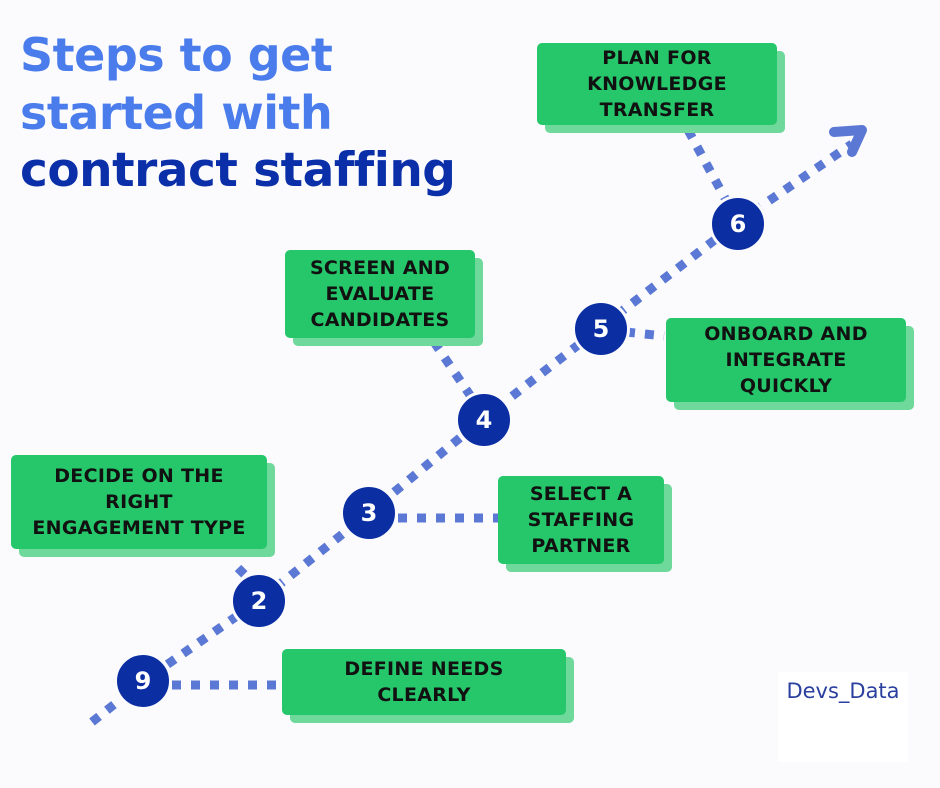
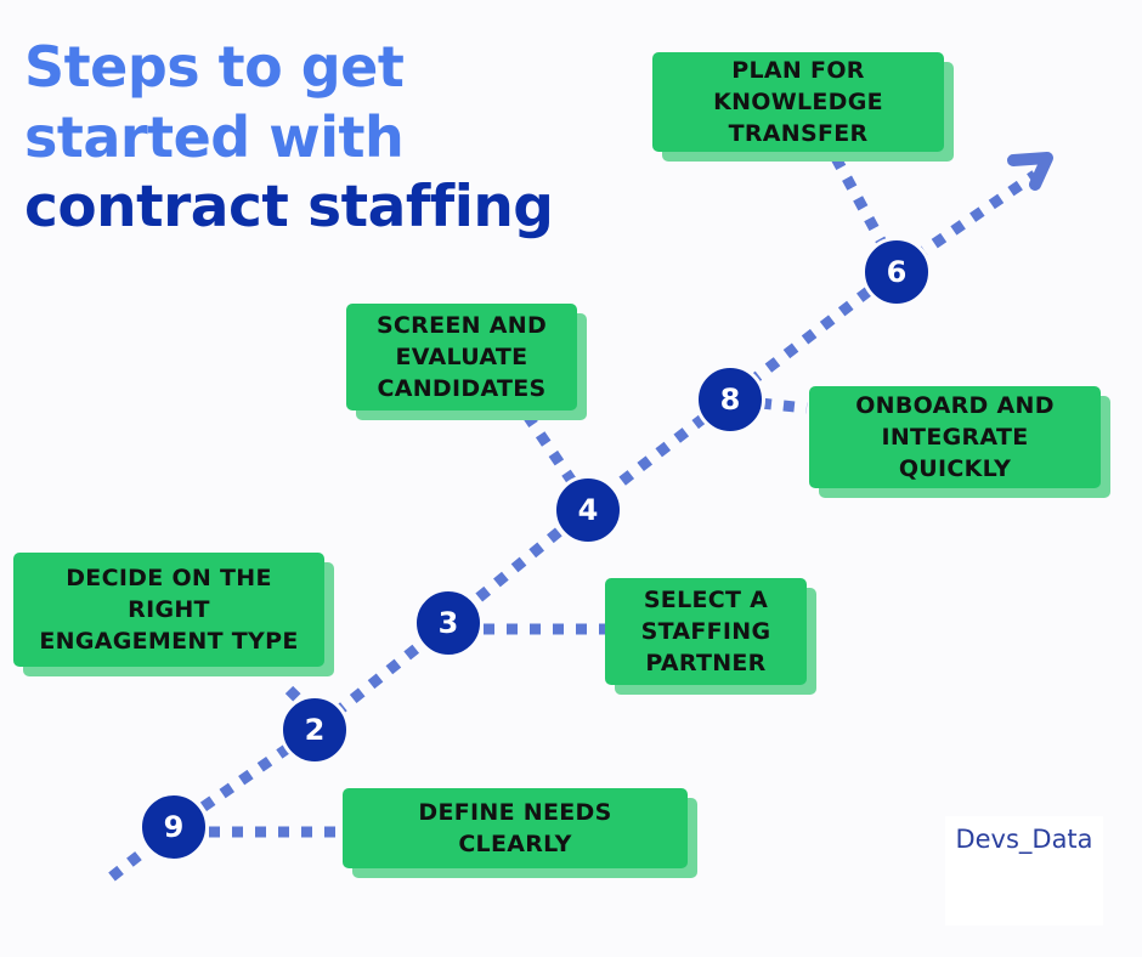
  Steps to get
  started with
  contract staffing
  DEFINE NEEDS
  CLEARLY
  DECIDE ON THE
  RIGHT
  ENGAGEMENT TYPE
  SELECT A
  STAFFING
  PARTNER
  SCREEN AND
  EVALUATE
  CANDIDATES
  ONBOARD AND
  INTEGRATE
  QUICKLY
  PLAN FOR
  KNOWLEDGE
  TRANSFER
  9
  2
  3
  4
- 5
+ 8
  6
  Devs_Data
